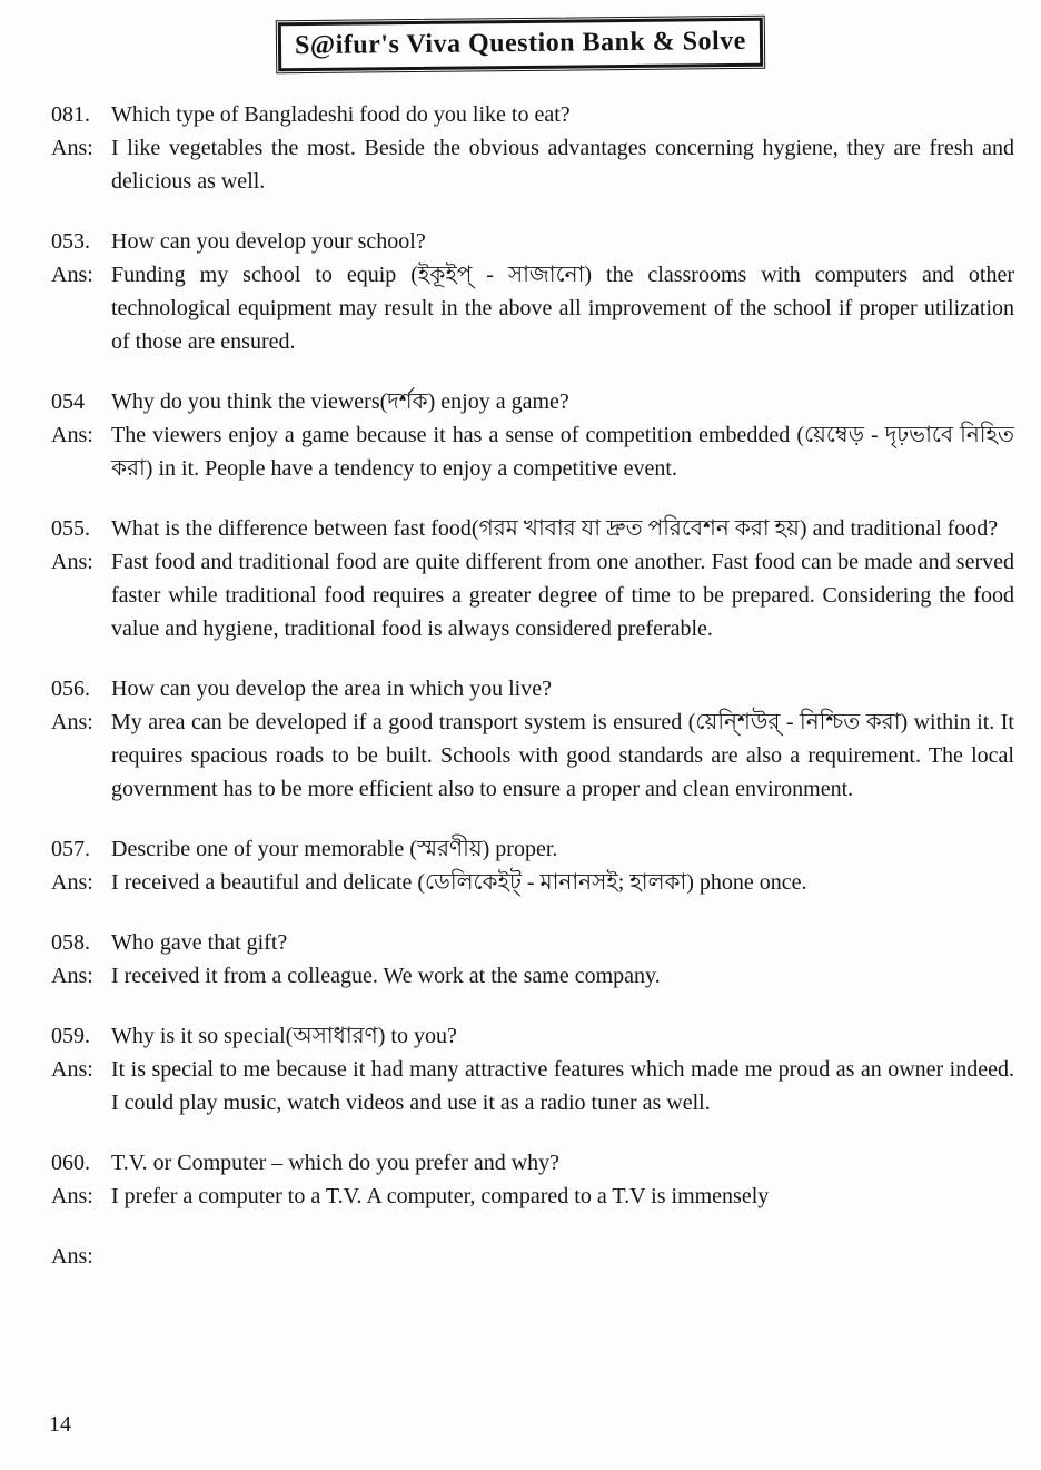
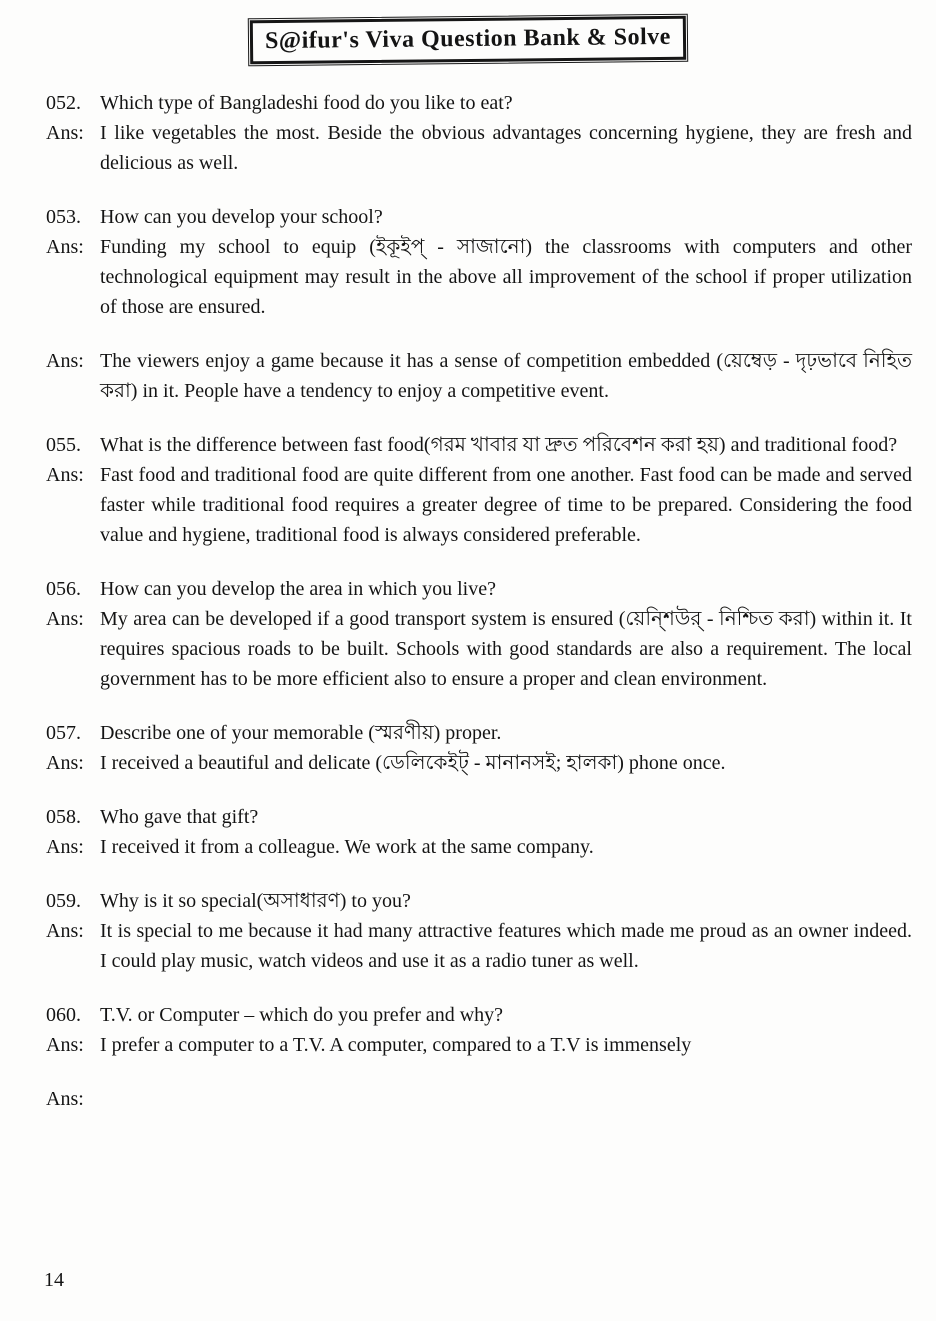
  S@ifur's Viva Question Bank & Solve
- 081.
+ 052.
  Which type of Bangladeshi food do you like to eat?
  Ans:
  I like vegetables the most. Beside the obvious advantages concerning hygiene, they are fresh and delicious as well.
  053.
  How can you develop your school?
  Ans:
  Funding my school to equip (ইকূইপ্ - সাজানো) the classrooms with computers and other technological equipment may result in the above all improvement of the school if proper utilization of those are ensured.
- 054
- Why do you think the viewers(দর্শক) enjoy a game?
  Ans:
  The viewers enjoy a game because it has a sense of competition embedded (য়েম্বেড় - দৃঢ়ভাবে নিহিত করা) in it. People have a tendency to enjoy a competitive event.
  055.
  What is the difference between fast food(গরম খাবার যা দ্রুত পরিবেশন করা হয়) and traditional food?
  Ans:
  Fast food and traditional food are quite different from one another. Fast food can be made and served faster while traditional food requires a greater degree of time to be prepared. Considering the food value and hygiene, traditional food is always considered preferable.
  056.
  How can you develop the area in which you live?
  Ans:
  My area can be developed if a good transport system is ensured (য়েন্শিউর্ - নিশ্চিত করা) within it. It requires spacious roads to be built. Schools with good standards are also a requirement. The local government has to be more efficient also to ensure a proper and clean environment.
  057.
  Describe one of your memorable (স্মরণীয়) proper.
  Ans:
  I received a beautiful and delicate (ডেলিকেইট্ - মানানসই; হালকা) phone once.
  058.
  Who gave that gift?
  Ans:
  I received it from a colleague. We work at the same company.
  059.
  Why is it so special(অসাধারণ) to you?
  Ans:
  It is special to me because it had many attractive features which made me proud as an owner indeed. I could play music, watch videos and use it as a radio tuner as well.
  060.
  T.V. or Computer – which do you prefer and why?
  Ans:
  I prefer a computer to a T.V. A computer, compared to a T.V is immensely
  Ans:
  14
